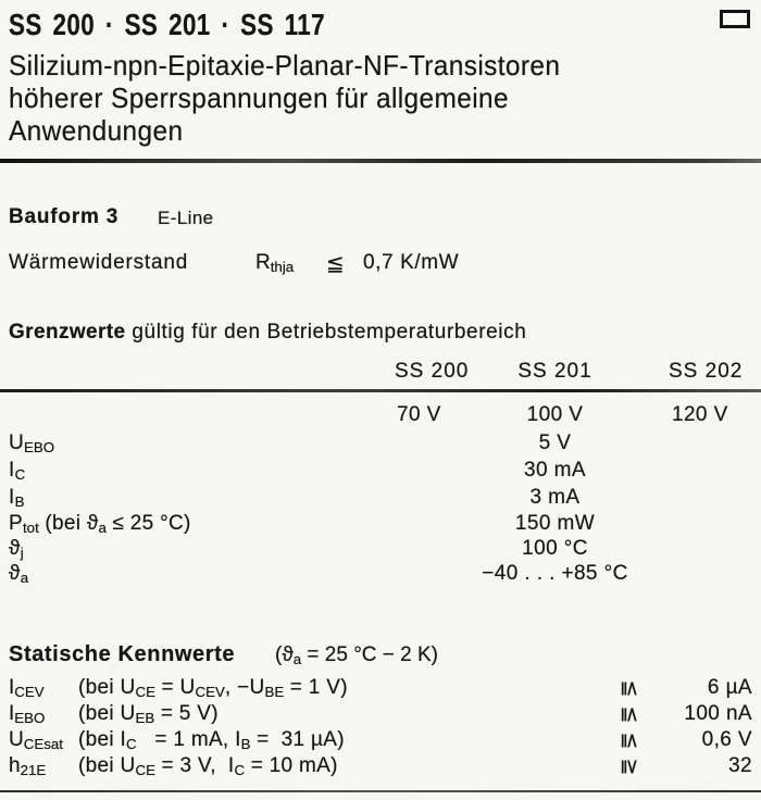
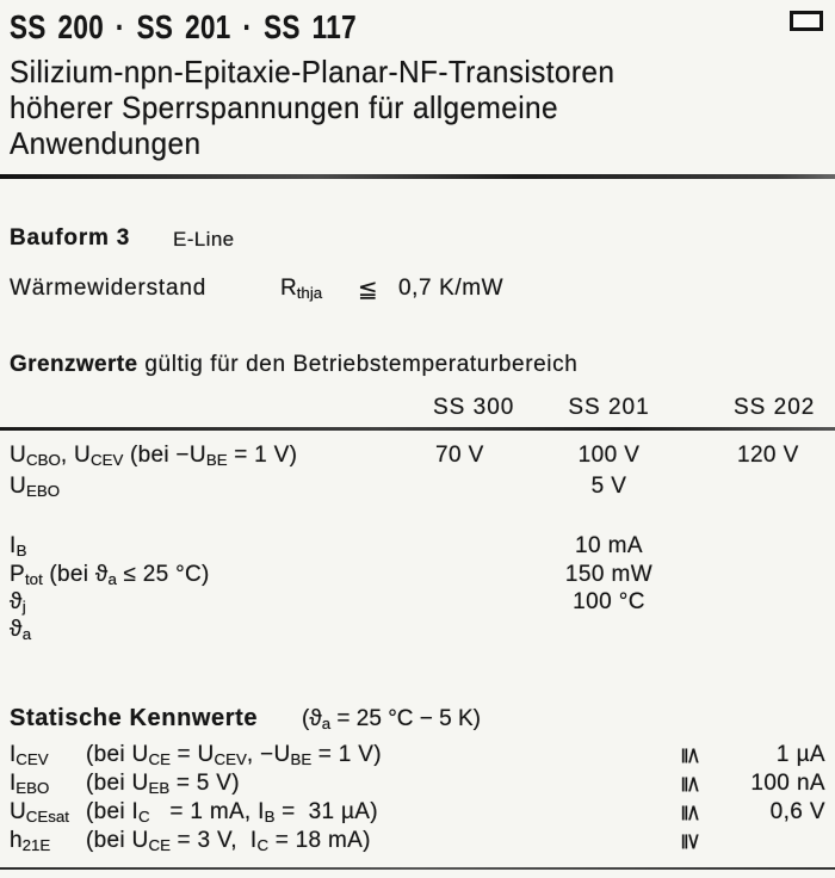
  SS 200 · SS 201 · SS 117
  Silizium-npn-Epitaxie-Planar-NF-Transistoren
  höherer Sperrspannungen für allgemeine
  Anwendungen
  Bauform 3
  E-Line
  Wärmewiderstand
  Rthja
  ≦
  0,7 K/mW
  Grenzwerte gültig für den Betriebstemperaturbereich
- SS 200
+ SS 300
  SS 201
  SS 202
+ UCBO, UCEV (bei −UBE = 1 V)
  70 V
  100 V
  120 V
  UEBO
  5 V
- IC
- 30 mA
  IB
- 3 mA
+ 10 mA
  Ptot (bei ϑa ≤ 25 °C)
  150 mW
  ϑj
  100 °C
  ϑa
- −40 . . . +85 °C
  Statische Kennwerte
- (ϑa = 25 °C − 2 K)
+ (ϑa = 25 °C − 5 K)
  ICEV
  (bei UCE = UCEV, −UBE = 1 V)
- 6 µA
+ 1 µA
  IEBO
  (bei UEB = 5 V)
  100 nA
  UCEsat
  (bei IC = 1 mA, IB = 31 µA)
  0,6 V
  h21E
- (bei UCE = 3 V, IC = 10 mA)
+ (bei UCE = 3 V, IC = 18 mA)
- 32
